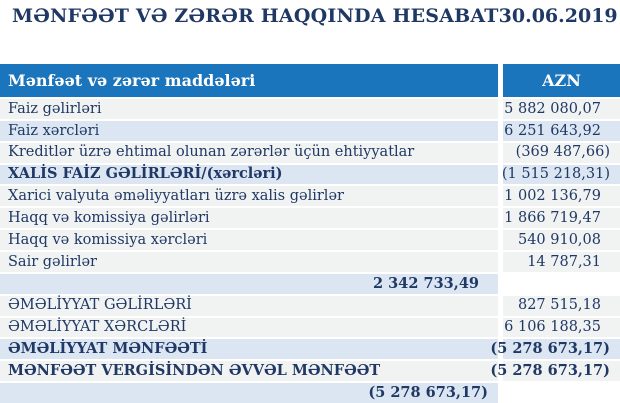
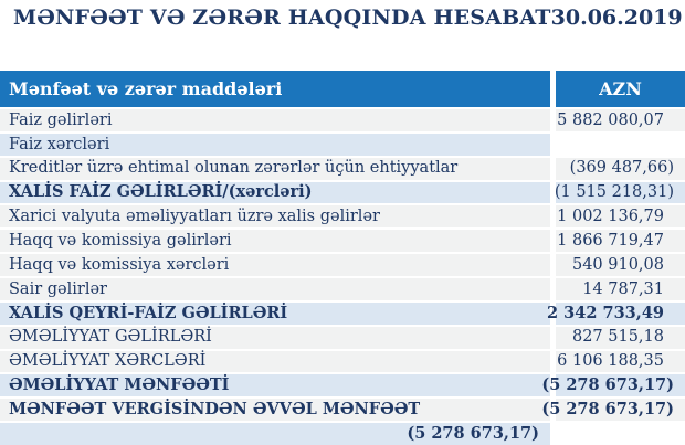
  MƏNFƏƏT VƏ ZƏRƏR HAQQINDA HESABAT
  30.06.2019
  Mənfəət və zərər maddələri
  AZN
  Faiz gəlirləri
  5 882 080,07
  Faiz xərcləri
- 6 251 643,92
  Kreditlər üzrə ehtimal olunan zərərlər üçün ehtiyyatlar
  (369 487,66)
  XALİS FAİZ GƏLİRLƏRİ/(xərcləri)
  (1 515 218,31)
  Xarici valyuta əməliyyatları üzrə xalis gəlirlər
  1 002 136,79
  Haqq və komissiya gəlirləri
  1 866 719,47
  Haqq və komissiya xərcləri
  540 910,08
  Sair gəlirlər
  14 787,31
+ XALİS QEYRİ-FAİZ GƏLİRLƏRİ
  2 342 733,49
  ƏMƏLİYYAT GƏLİRLƏRİ
  827 515,18
  ƏMƏLİYYAT XƏRCLƏRİ
  6 106 188,35
  ƏMƏLİYYAT MƏNFƏƏTİ
  (5 278 673,17)
  MƏNFƏƏT VERGİSİNDƏN ƏVVƏL MƏNFƏƏT
  (5 278 673,17)
  (5 278 673,17)
